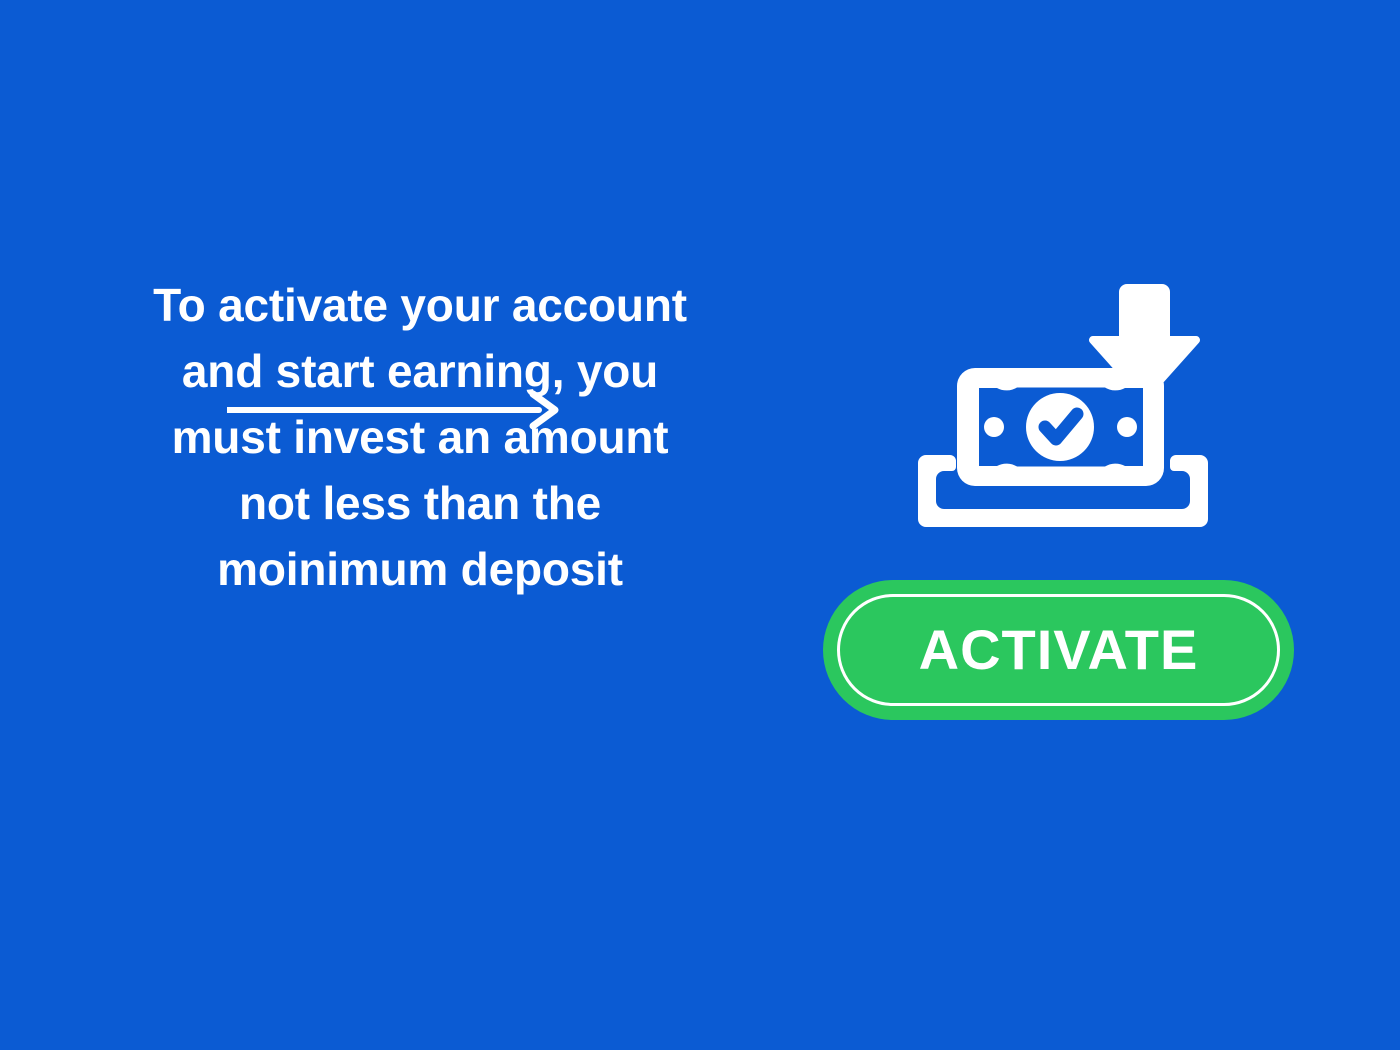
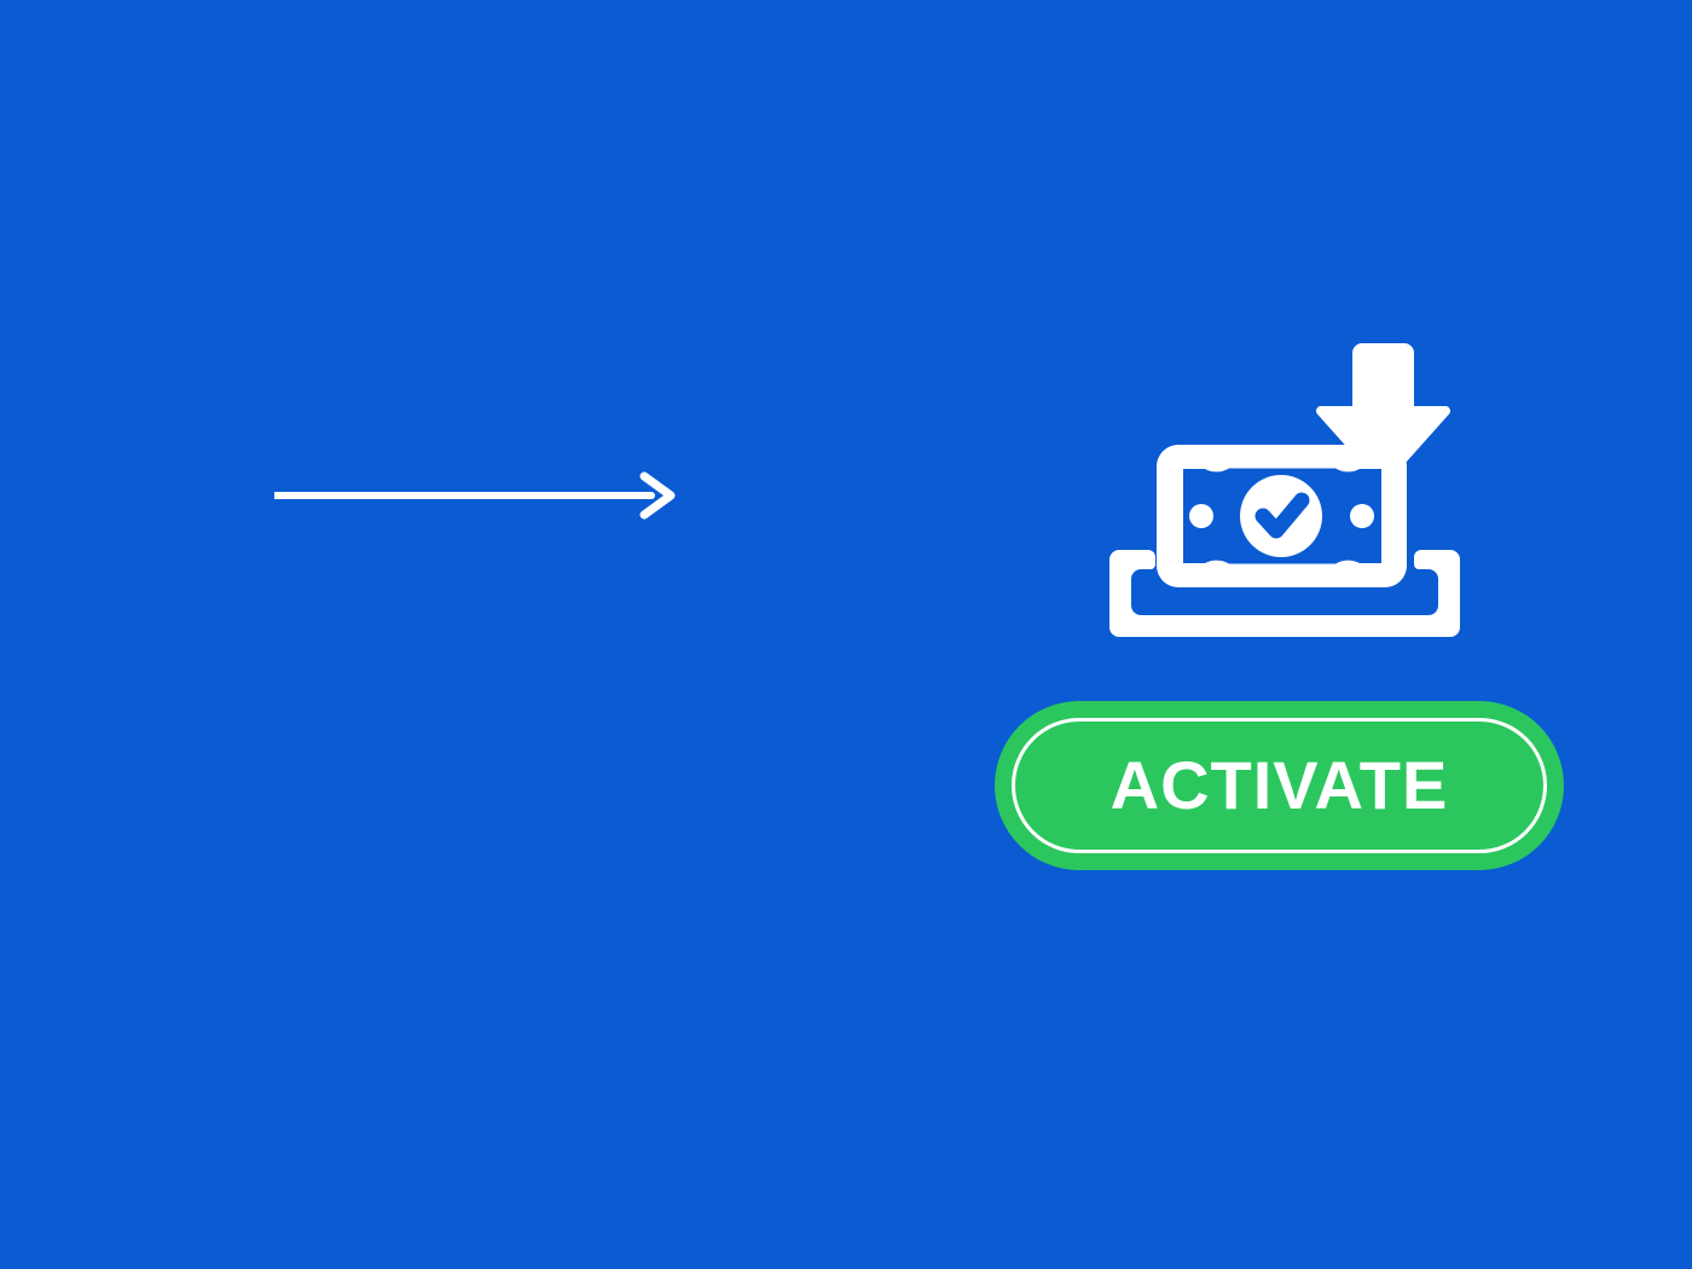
- To activate your account
- and start earning, you
- must invest an amount
- not less than the
- moinimum deposit
  ACTIVATE
